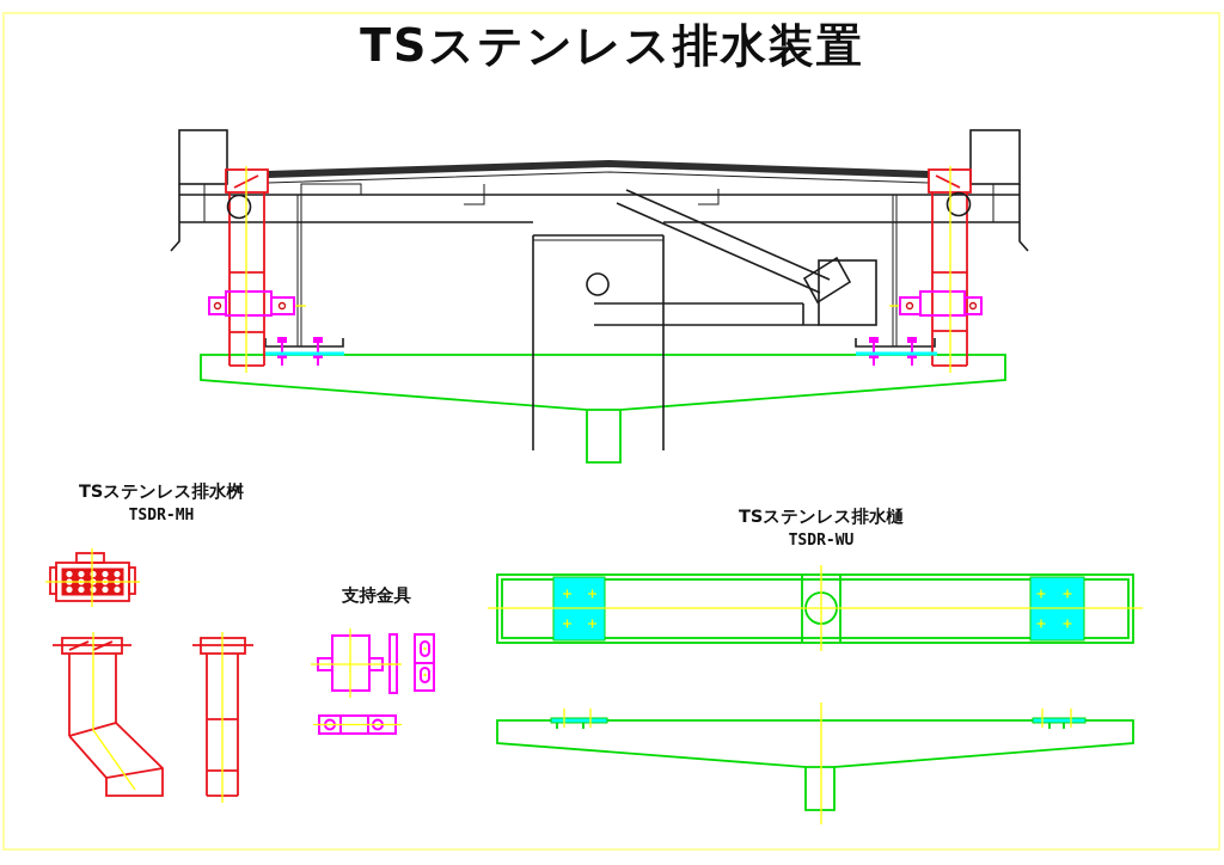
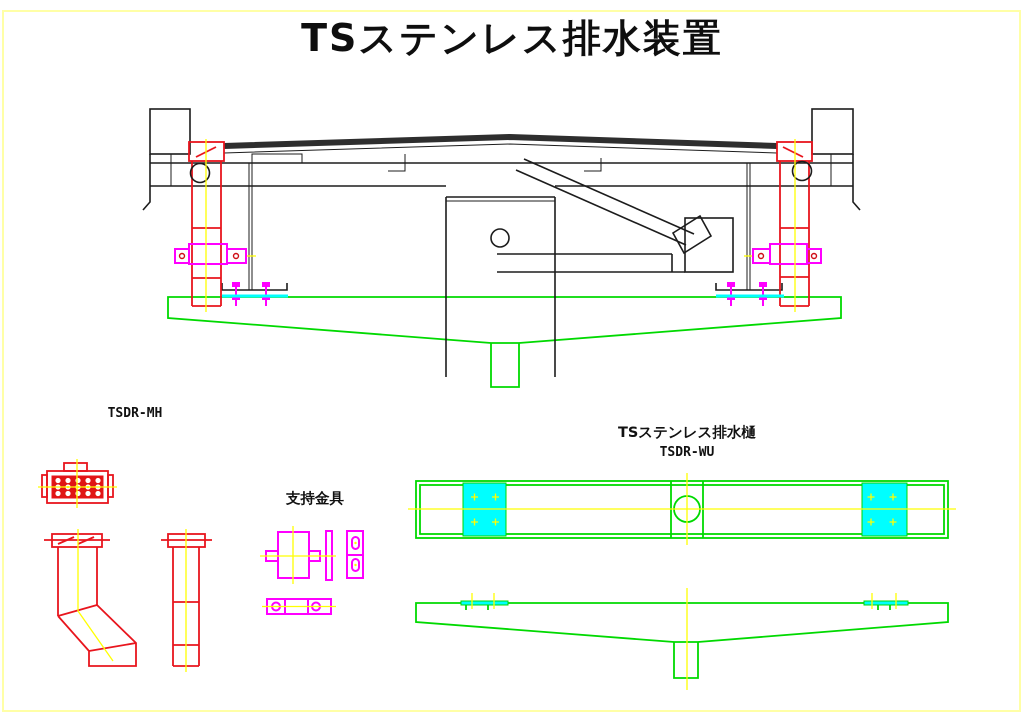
  TSステンレス排水装置
- TSステンレス排水桝
  TSDR-MH
  支持金具
  TSステンレス排水樋
  TSDR-WU
